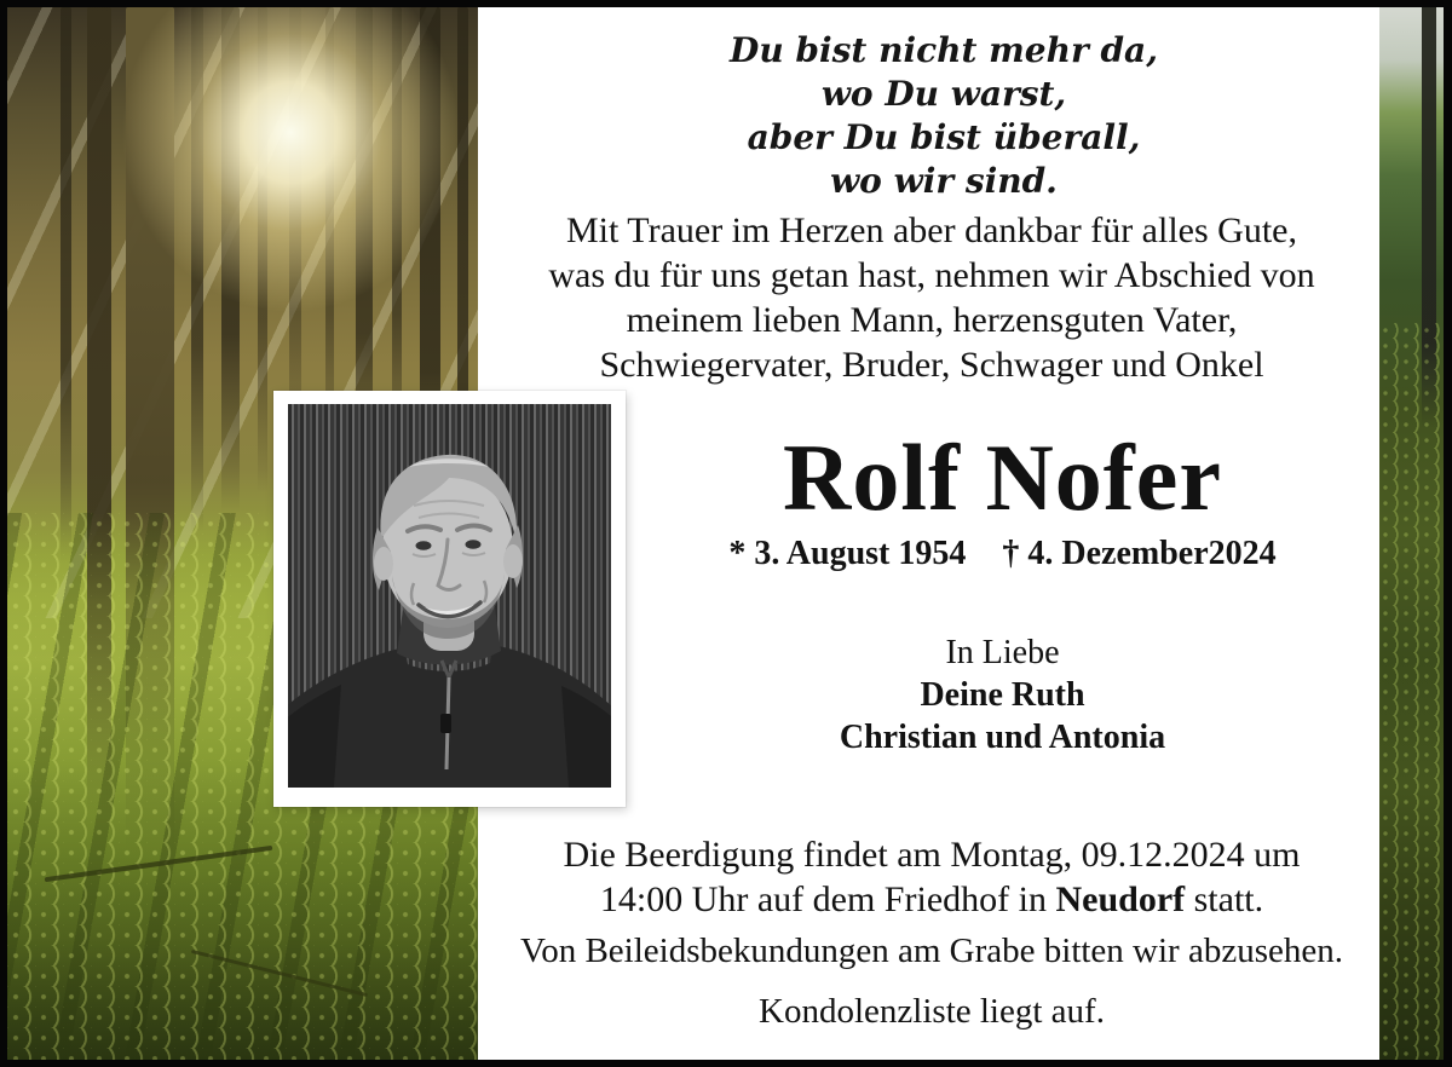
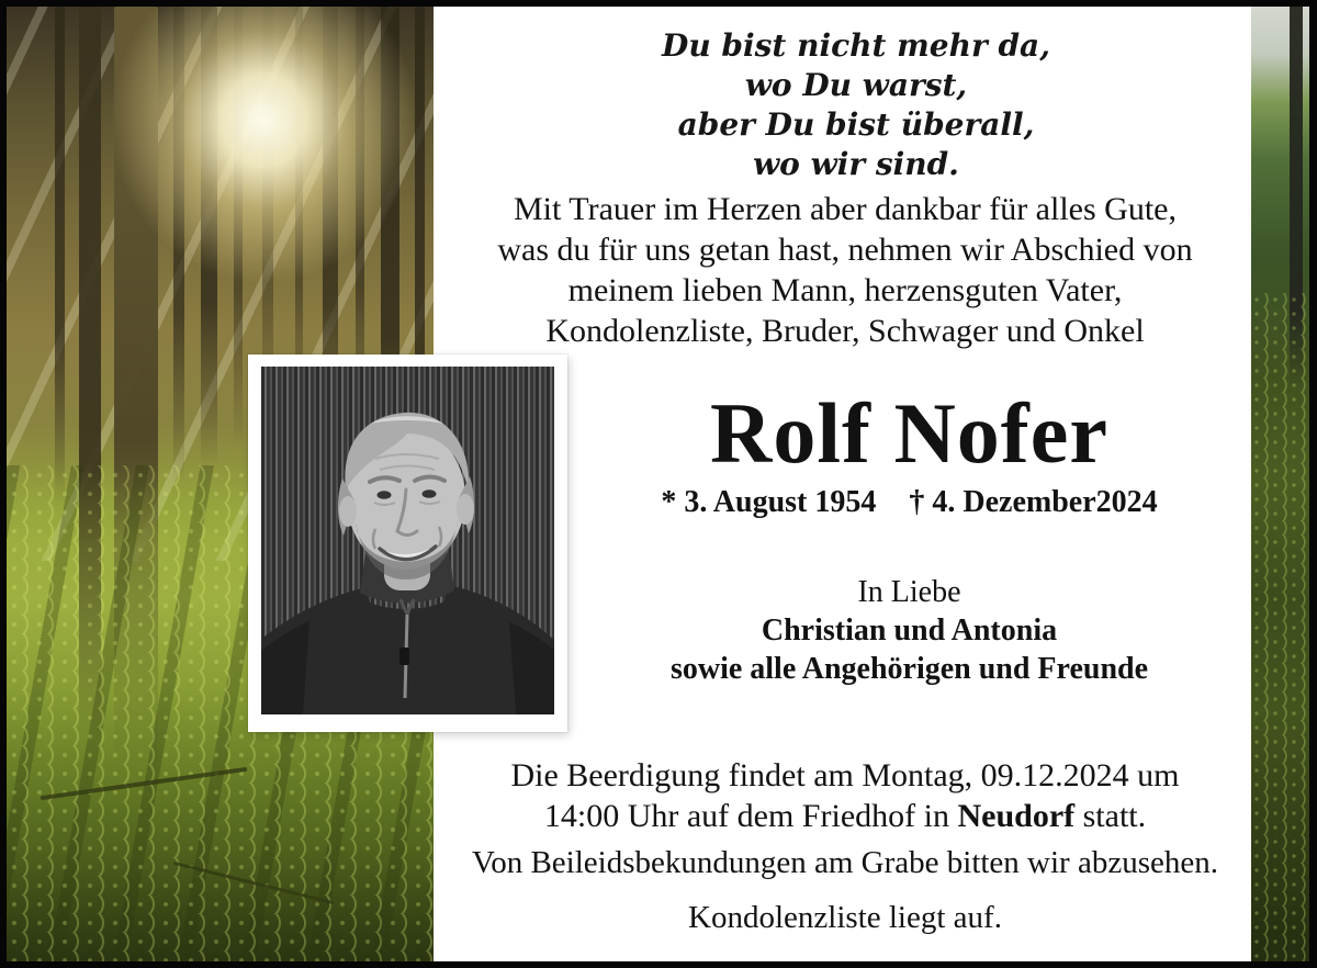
  Du bist nicht mehr da,
  wo Du warst,
  aber Du bist überall,
  wo wir sind.
  Mit Trauer im Herzen aber dankbar für alles Gute,
  was du für uns getan hast, nehmen wir Abschied von
  meinem lieben Mann, herzensguten Vater,
- Schwiegervater, Bruder, Schwager und Onkel
+ Kondolenzliste, Bruder, Schwager und Onkel
  Rolf Nofer
  * 3. August 1954 † 4. Dezember2024
  In Liebe
- Deine Ruth
  Christian und Antonia
+ sowie alle Angehörigen und Freunde
  Die Beerdigung findet am Montag, 09.12.2024 um
  14:00 Uhr auf dem Friedhof in Neudorf statt.
  Von Beileidsbekundungen am Grabe bitten wir abzusehen.
  Kondolenzliste liegt auf.
